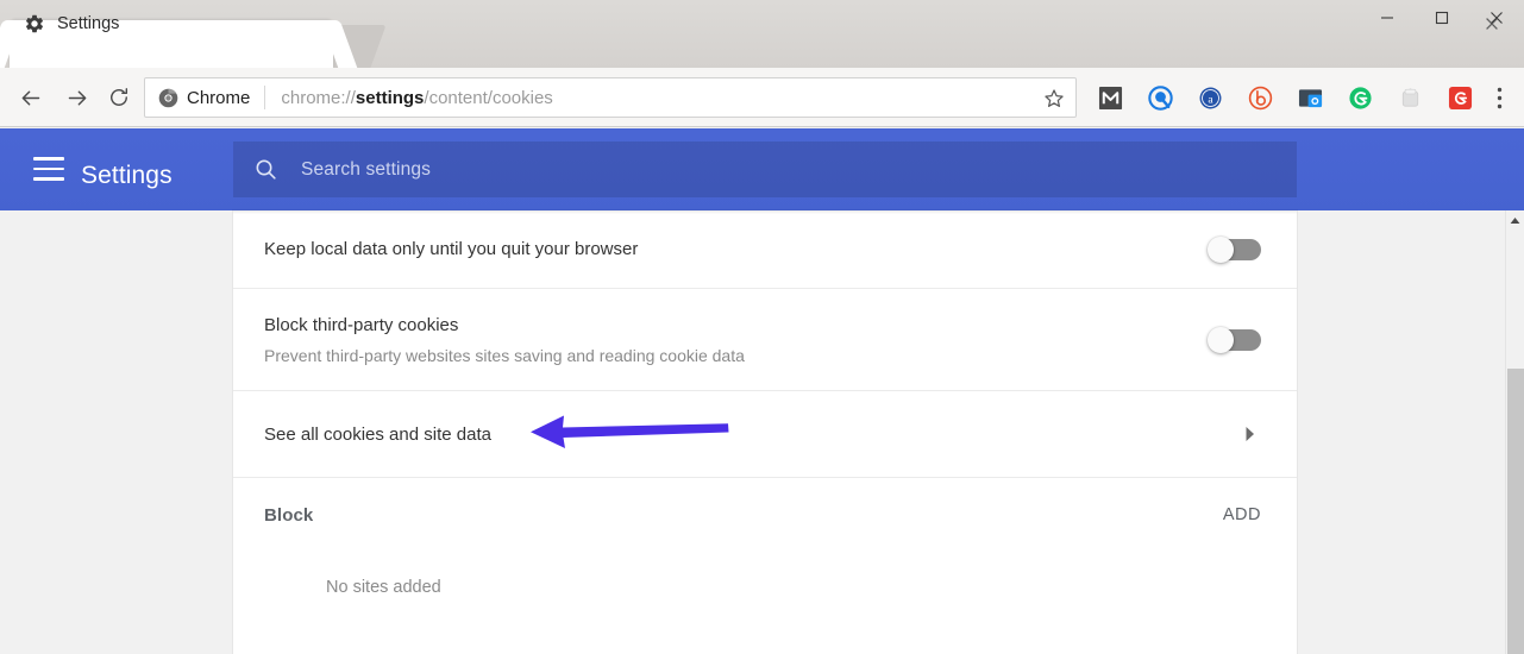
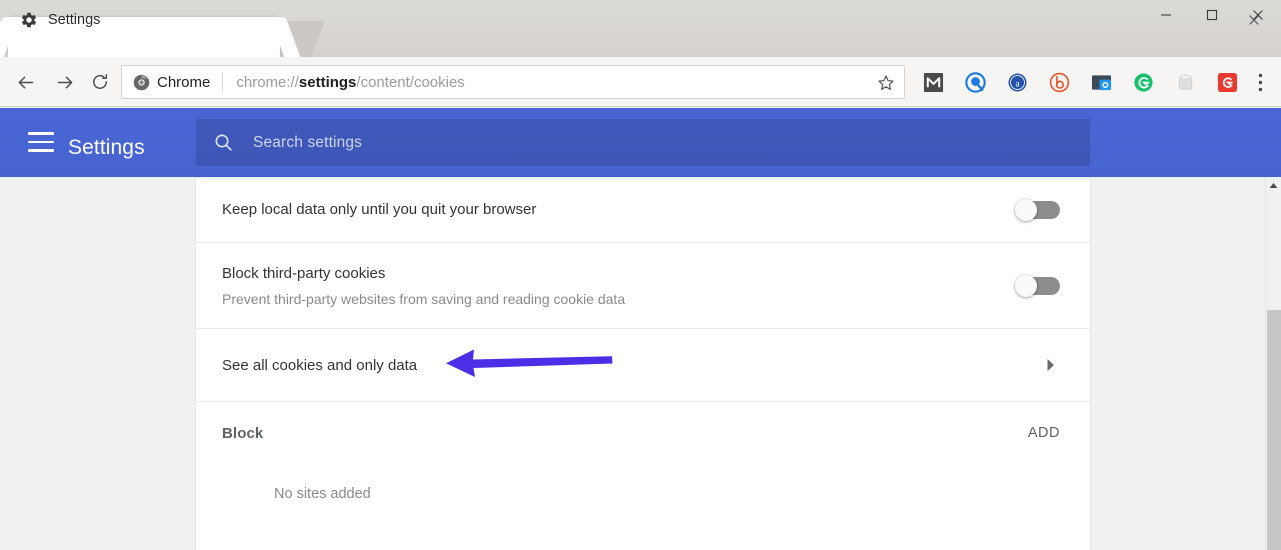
  Settings
  Chrome
  chrome://settings/content/cookies
  a
  Settings
  Search settings
  Keep local data only until you quit your browser
  Block third-party cookies
- Prevent third-party websites sites saving and reading cookie data
+ Prevent third-party websites from saving and reading cookie data
- See all cookies and site data
+ See all cookies and only data
  Block
  ADD
  No sites added
